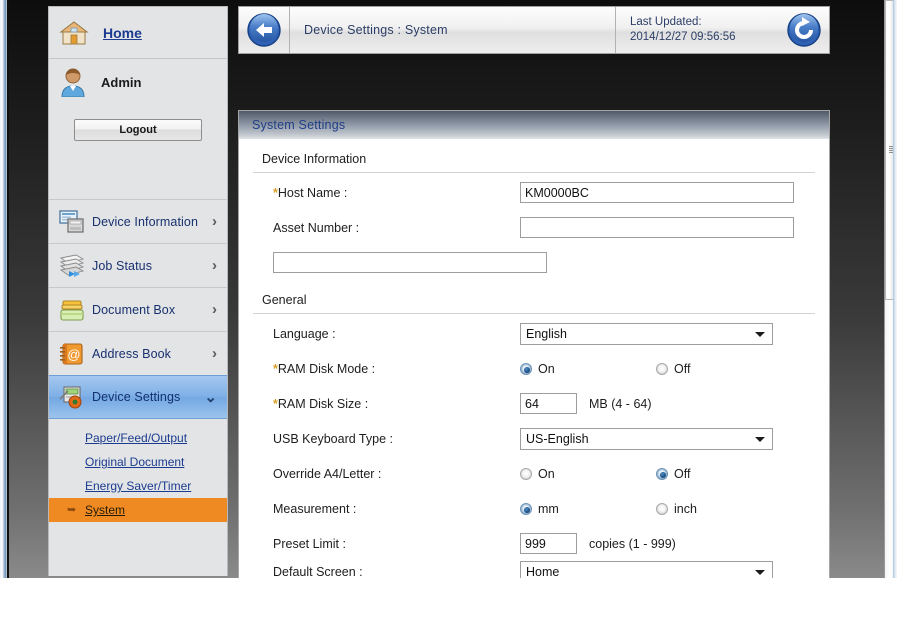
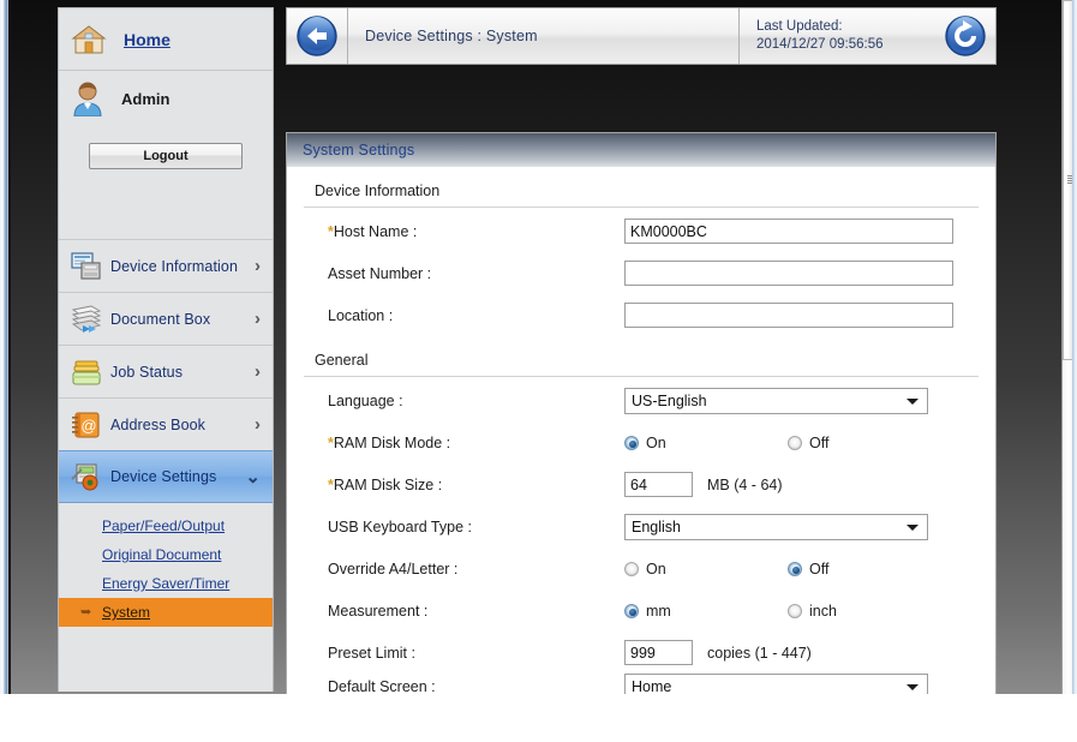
  Home
  Admin
  Logout
  Device Information
  ›
- Job Status
+ Document Box
  ›
- Document Box
+ Job Status
  ›
  @
  Address Book
  ›
  Device Settings
  ⌄
  Paper/Feed/Output
  Original Document
  Energy Saver/Timer
  ➥
  System
  Device Settings : System
  Last Updated:
  2014/12/27 09:56:56
  System Settings
  Device Information
  *Host Name :
  KM0000BC
  Asset Number :
+ Location :
  General
  Language :
- English
+ US-English
  *RAM Disk Mode :
  On
  Off
  *RAM Disk Size :
  64
  MB (4 - 64)
  USB Keyboard Type :
- US-English
+ English
  Override A4/Letter :
  On
  Off
  Measurement :
  mm
  inch
  Preset Limit :
  999
- copies (1 - 999)
+ copies (1 - 447)
  Default Screen :
  Home
